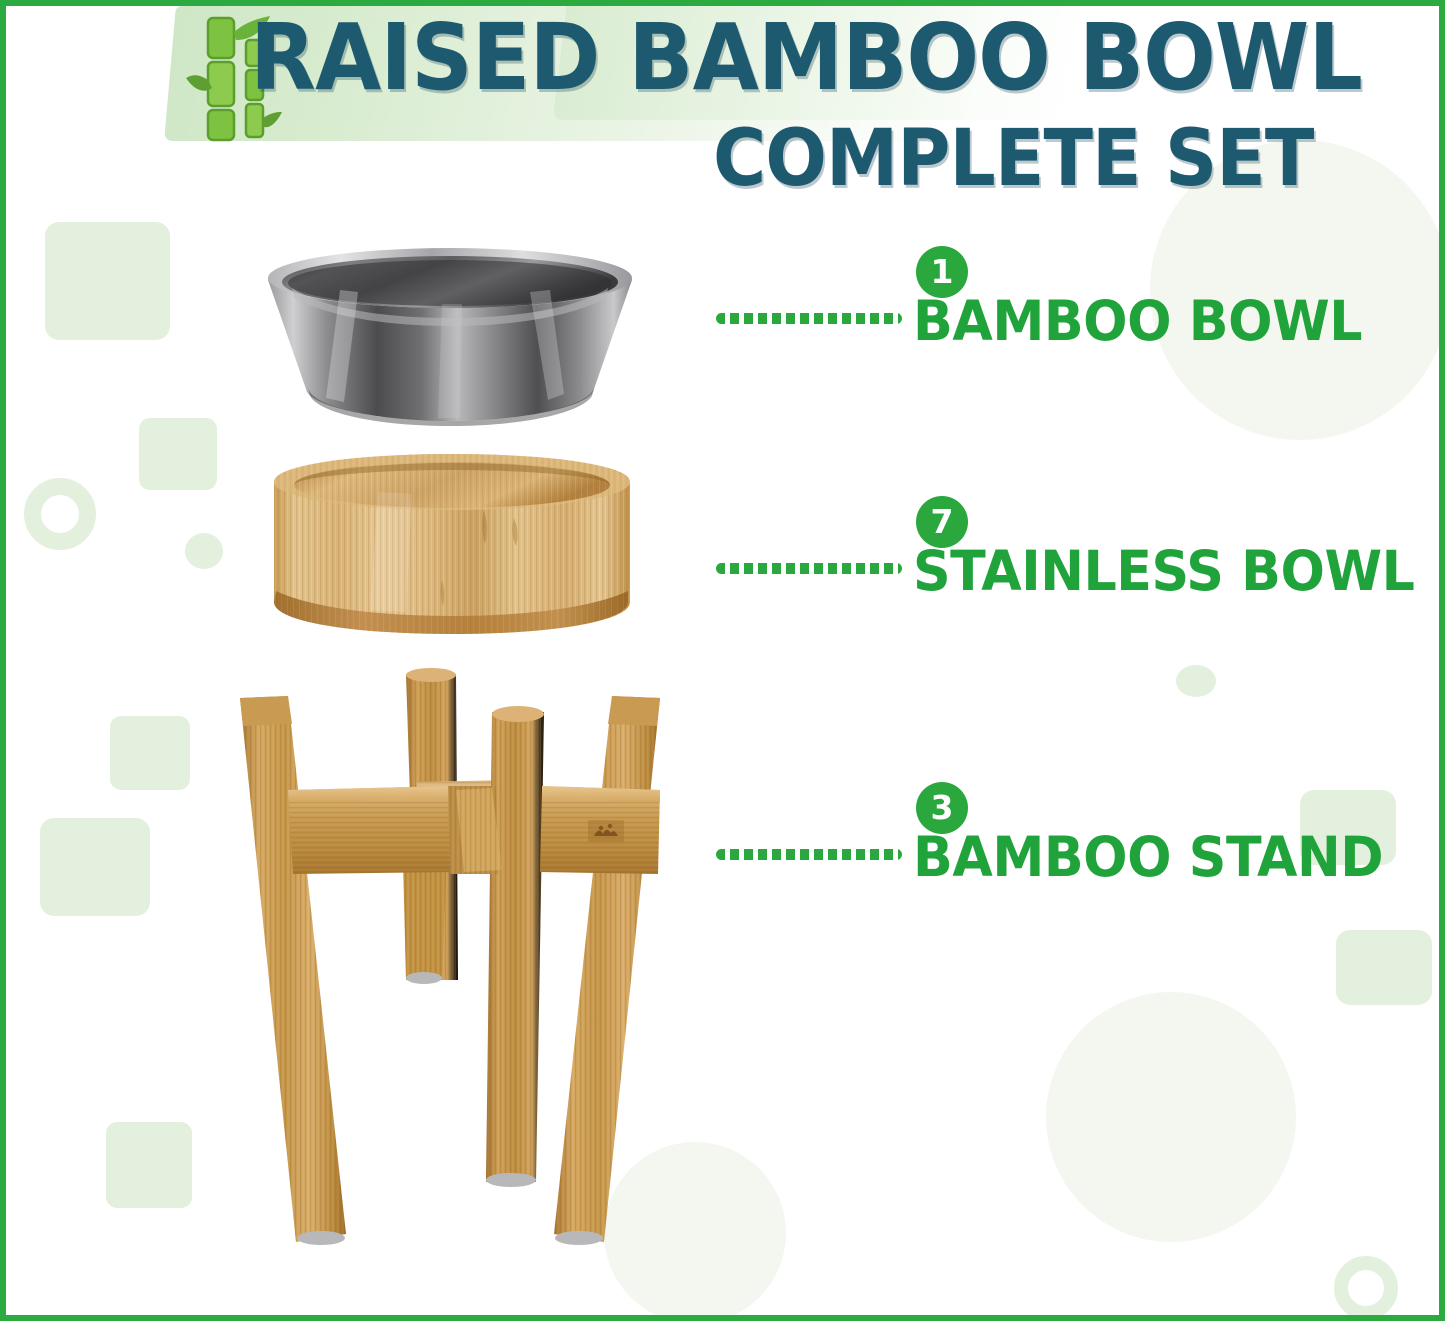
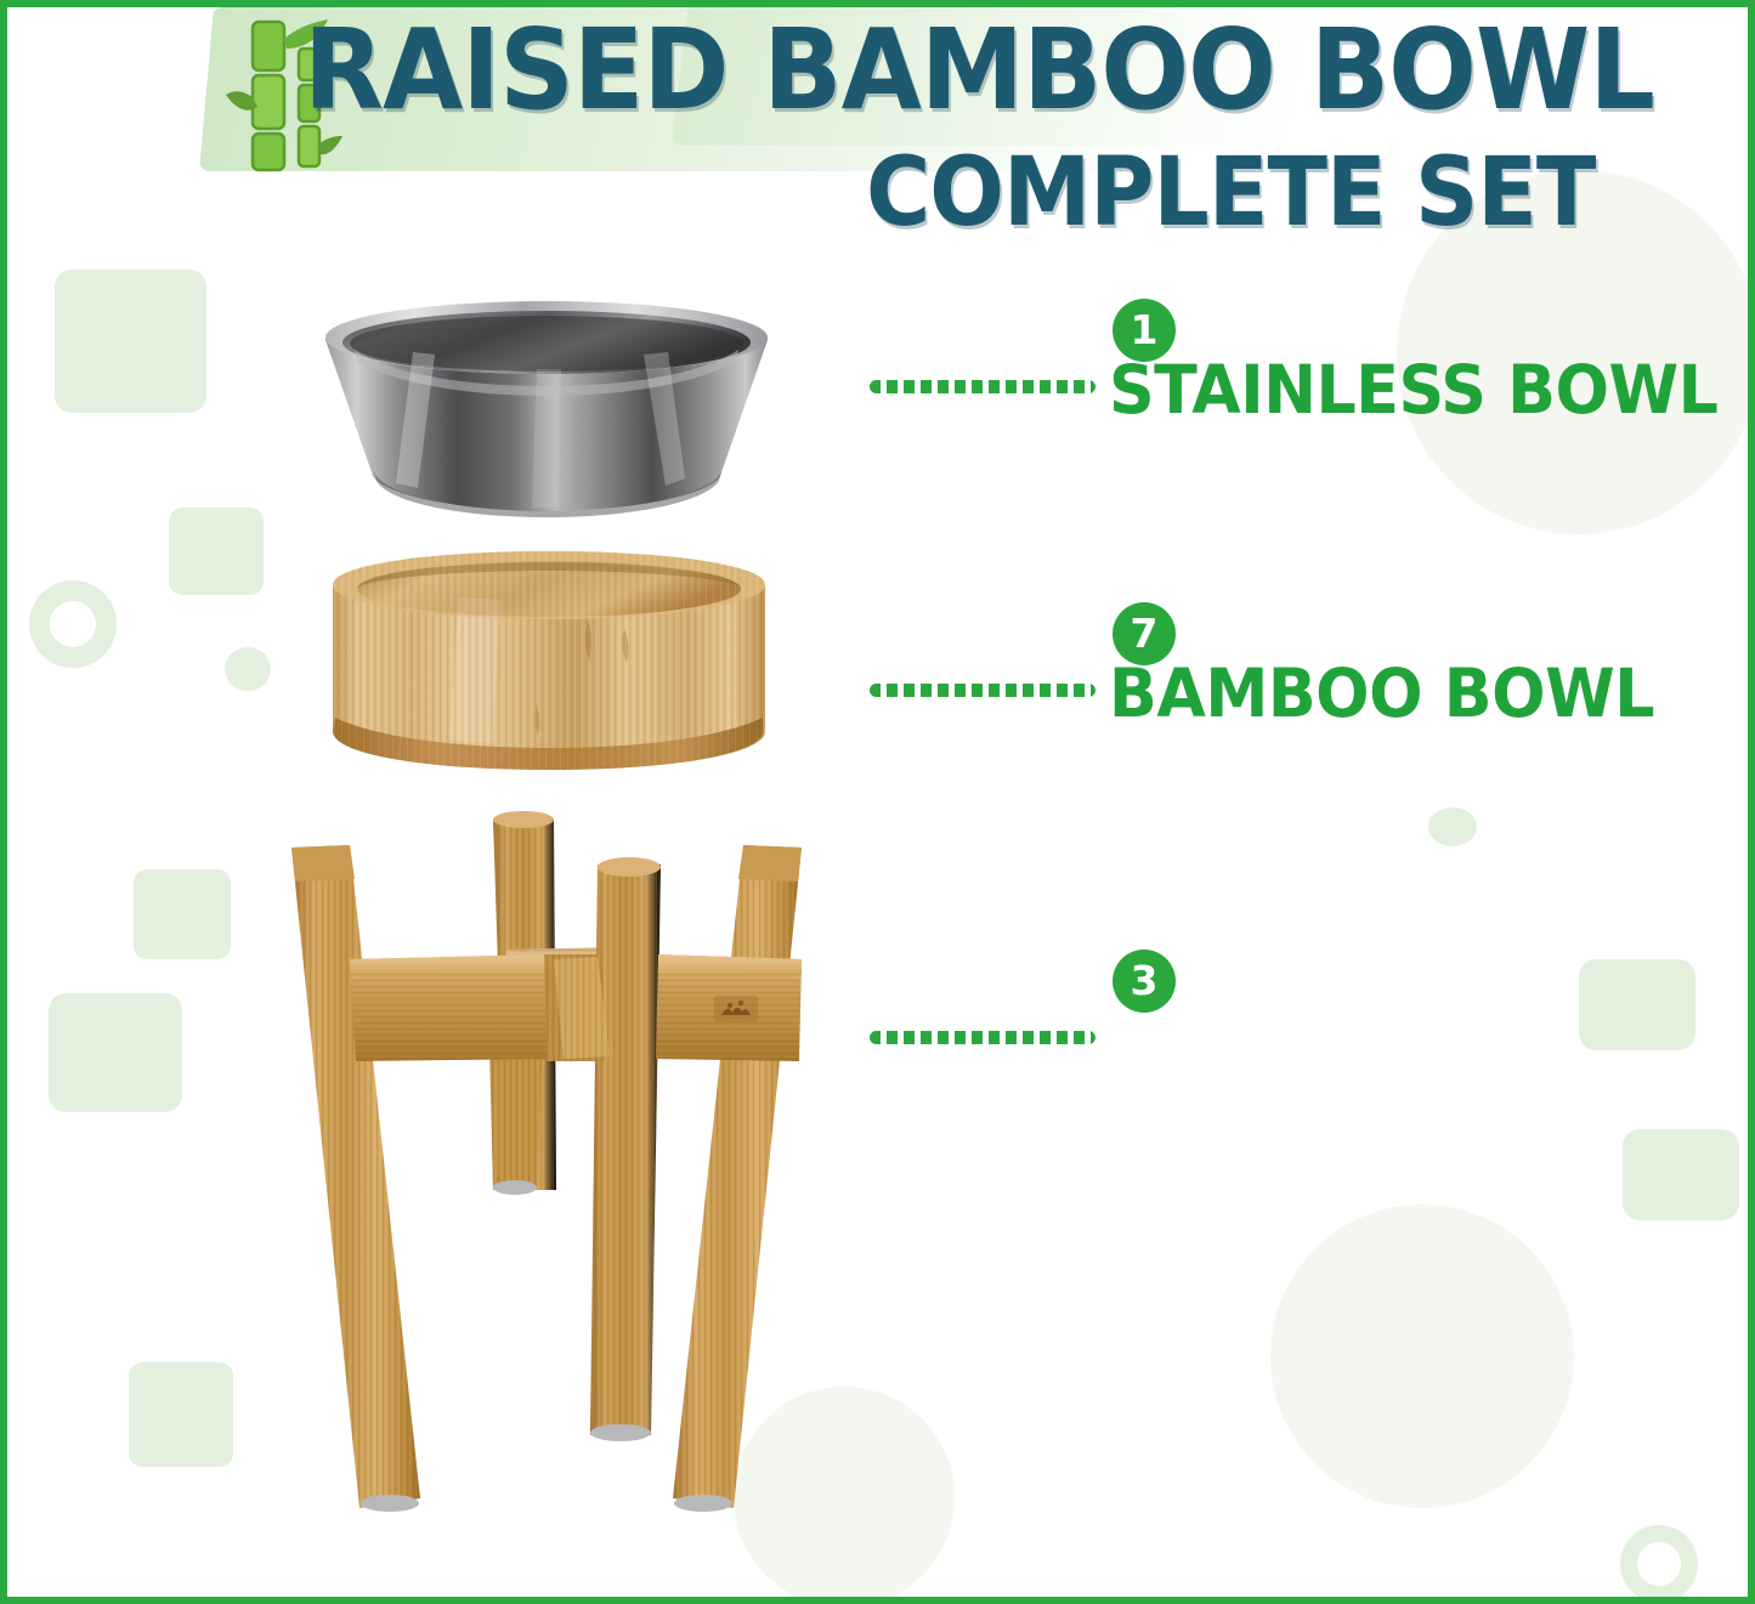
  RAISED BAMBOO BOWL
  COMPLETE SET
  1
- BAMBOO BOWL
+ STAINLESS BOWL
  7
- STAINLESS BOWL
+ BAMBOO BOWL
  3
- BAMBOO STAND
